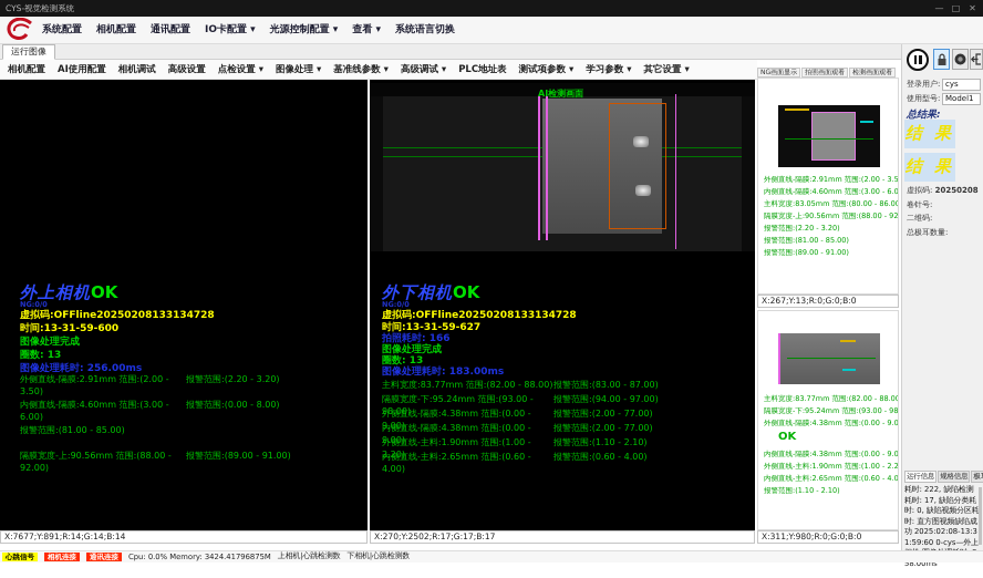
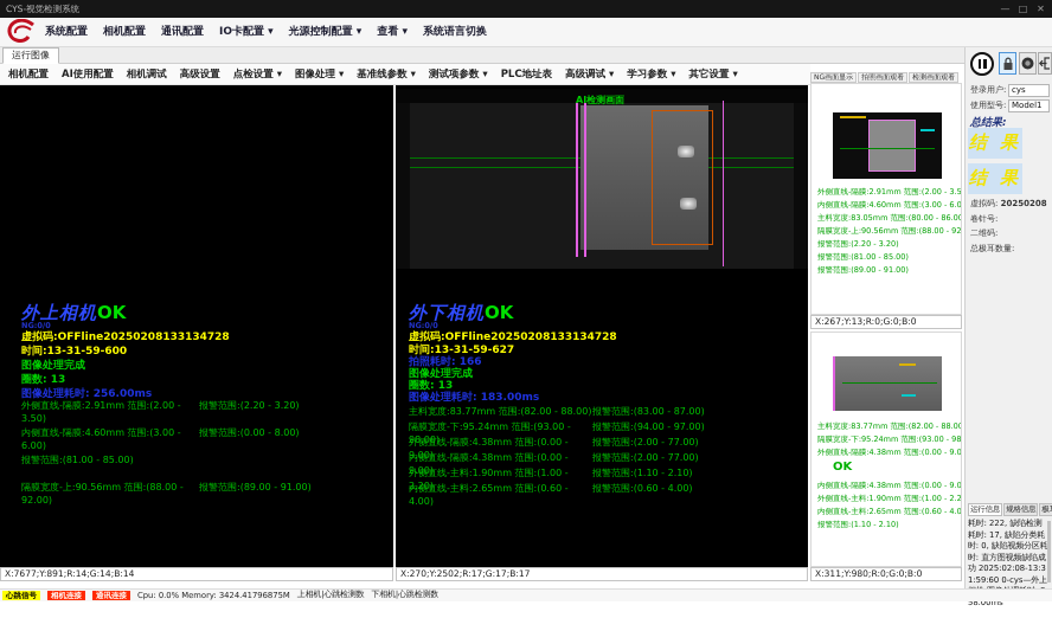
  CYS-视觉检测系统
  —
  □
  ✕
  系统配置
  相机配置
  通讯配置
  IO卡配置 ▾
  光源控制配置 ▾
  查看 ▾
  系统语言切换
  运行图像
  相机配置
  AI使用配置
  相机调试
  高级设置
  点检设置 ▾
  图像处理 ▾
  基准线参数 ▾
- 高级调试 ▾
+ 测试项参数 ▾
  PLC地址表
- 测试项参数 ▾
+ 高级调试 ▾
  学习参数 ▾
  其它设置 ▾
  外上相机OK
  NG:0/0
  虚拟码:OFFline20250208133134728
  时间:13-31-59-600
  图像处理完成
  圈数: 13
  图像处理耗时: 256.00ms
  外侧直线-隔膜:2.91mm 范围:(2.00 - 3.50)
  报警范围:(2.20 - 3.20)
  内侧直线-隔膜:4.60mm 范围:(3.00 - 6.00)
  报警范围:(0.00 - 8.00)
  报警范围:(81.00 - 85.00)
  隔膜宽度-上:90.56mm 范围:(88.00 - 92.00)
  报警范围:(89.00 - 91.00)
  X:7677;Y:891;R:14;G:14;B:14
  AI检测画面
  外下相机OK
  NG:0/0
  虚拟码:OFFline20250208133134728
  时间:13-31-59-627
  拍照耗时: 166
  图像处理完成
  圈数: 13
  图像处理耗时: 183.00ms
  主料宽度:83.77mm 范围:(82.00 - 88.00)
  报警范围:(83.00 - 87.00)
  隔膜宽度-下:95.24mm 范围:(93.00 - 98.00)
  报警范围:(94.00 - 97.00)
  外侧直线-隔膜:4.38mm 范围:(0.00 - 9.00)
  报警范围:(2.00 - 77.00)
  内侧直线-隔膜:4.38mm 范围:(0.00 - 9.00)
  报警范围:(2.00 - 77.00)
  外侧直线-主料:1.90mm 范围:(1.00 - 2.20)
  报警范围:(1.10 - 2.10)
  内侧直线-主料:2.65mm 范围:(0.60 - 4.00)
  报警范围:(0.60 - 4.00)
  X:270;Y:2502;R:17;G:17;B:17
  外侧直线-隔膜:2.91mm 范围:(2.00 - 3.5
  内侧直线-隔膜:4.60mm 范围:(3.00 - 6.0
  主料宽度:83.05mm 范围:(80.00 - 86.00
  隔膜宽度-上:90.56mm 范围:(88.00 - 92
  报警范围:(2.20 - 3.20)
  报警范围:(81.00 - 85.00)
  报警范围:(89.00 - 91.00)
  X:267;Y:13;R:0;G:0;B:0
  主料宽度:83.77mm 范围:(82.00 - 88.00
  隔膜宽度-下:95.24mm 范围:(93.00 - 98
  外侧直线-隔膜:4.38mm 范围:(0.00 - 9.0
  OK
  内侧直线-隔膜:4.38mm 范围:(0.00 - 9.0
  外侧直线-主料:1.90mm 范围:(1.00 - 2.2
  内侧直线-主料:2.65mm 范围:(0.60 - 4.0
  报警范围:(1.10 - 2.10)
  X:311;Y:980;R:0;G:0;B:0
  登录用户:
  cys
  使用型号:
  Model1
  总结果:
  结 果
  结 果
  虚拟码: 20250208
  卷针号:
  二维码:
  总极耳数量:
  耗时: 222, 缺陷检测耗时: 17, 缺陷分类耗时: 0, 缺陷视频分区耗时: 直方图视频缺陷成功 2025:02:08-13:31:59:60 0-cys—外上58.00ms
  心跳信号
  相机连接
  通讯连接
  Cpu: 0.0% Memory: 3424.41796875M
  上相机|心跳检测数
  下相机|心跳检测数
